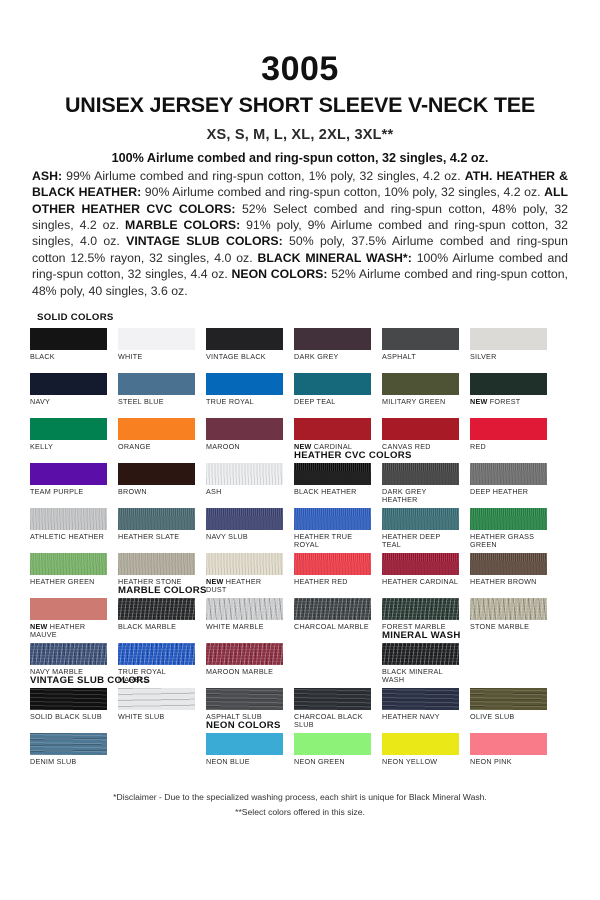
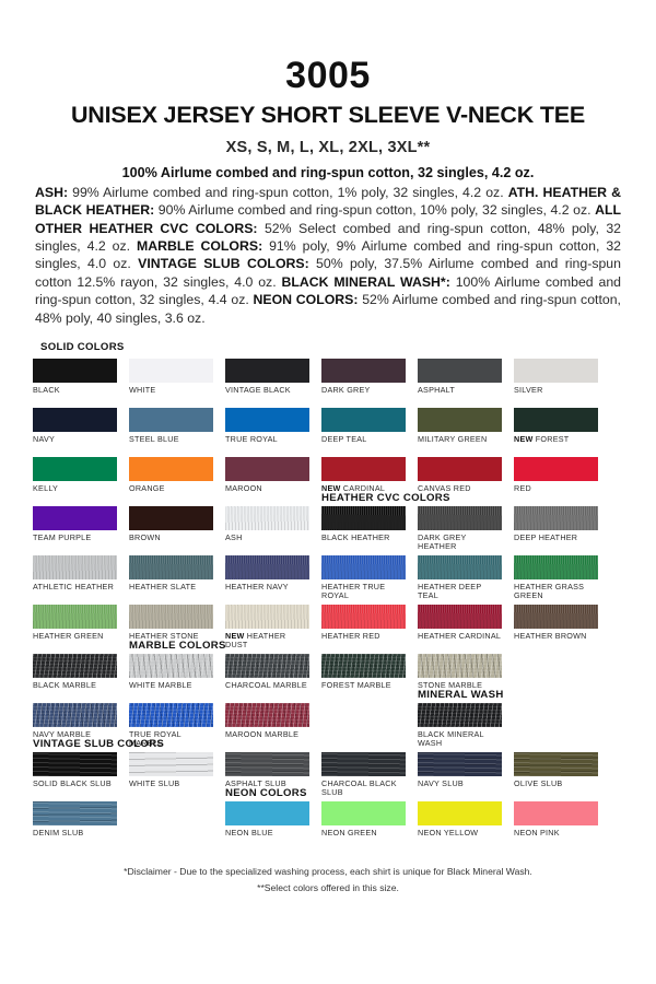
  3005
  UNISEX JERSEY SHORT SLEEVE V-NECK TEE
  XS, S, M, L, XL, 2XL, 3XL**
  100% Airlume combed and ring-spun cotton, 32 singles, 4.2 oz.
  ASH: 99% Airlume combed and ring-spun cotton, 1% poly, 32 singles, 4.2 oz. ATH. HEATHER & BLACK HEATHER: 90% Airlume combed and ring-spun cotton, 10% poly, 32 singles, 4.2 oz. ALL OTHER HEATHER CVC COLORS: 52% Select combed and ring-spun cotton, 48% poly, 32 singles, 4.2 oz. MARBLE COLORS: 91% poly, 9% Airlume combed and ring-spun cotton, 32 singles, 4.0 oz. VINTAGE SLUB COLORS: 50% poly, 37.5% Airlume combed and ring-spun cotton 12.5% rayon, 32 singles, 4.0 oz. BLACK MINERAL WASH*: 100% Airlume combed and ring-spun cotton, 32 singles, 4.4 oz. NEON COLORS: 52% Airlume combed and ring-spun cotton, 48% poly, 40 singles, 3.6 oz.
  SOLID COLORS
  BLACK
  WHITE
  VINTAGE BLACK
  DARK GREY
  ASPHALT
  SILVER
  NAVY
  STEEL BLUE
  TRUE ROYAL
  DEEP TEAL
  MILITARY GREEN
  NEW FOREST
  KELLY
  ORANGE
  MAROON
  NEW CARDINAL
  CANVAS RED
  RED
  HEATHER CVC COLORS
  TEAM PURPLE
  BROWN
  ASH
  BLACK HEATHER
  DARK GREY HEATHER
  DEEP HEATHER
  ATHLETIC HEATHER
  HEATHER SLATE
- NAVY SLUB
+ HEATHER NAVY
  HEATHER TRUE ROYAL
  HEATHER DEEP TEAL
  HEATHER GRASS GREEN
  HEATHER GREEN
  HEATHER STONE
  NEW HEATHER DUST
  HEATHER RED
  HEATHER CARDINAL
  HEATHER BROWN
  MARBLE COLORS
- NEW HEATHER MAUVE
  BLACK MARBLE
  WHITE MARBLE
  CHARCOAL MARBLE
  FOREST MARBLE
  STONE MARBLE
  MINERAL WASH
  NAVY MARBLE
  TRUE ROYAL MARBLE
  MAROON MARBLE
  BLACK MINERAL WASH
  VINTAGE SLUB COLORS
  SOLID BLACK SLUB
  WHITE SLUB
  ASPHALT SLUB
  CHARCOAL BLACK SLUB
- HEATHER NAVY
+ NAVY SLUB
  OLIVE SLUB
  NEON COLORS
  DENIM SLUB
  NEON BLUE
  NEON GREEN
  NEON YELLOW
  NEON PINK
  *Disclaimer - Due to the specialized washing process, each shirt is unique for Black Mineral Wash.
  **Select colors offered in this size.
